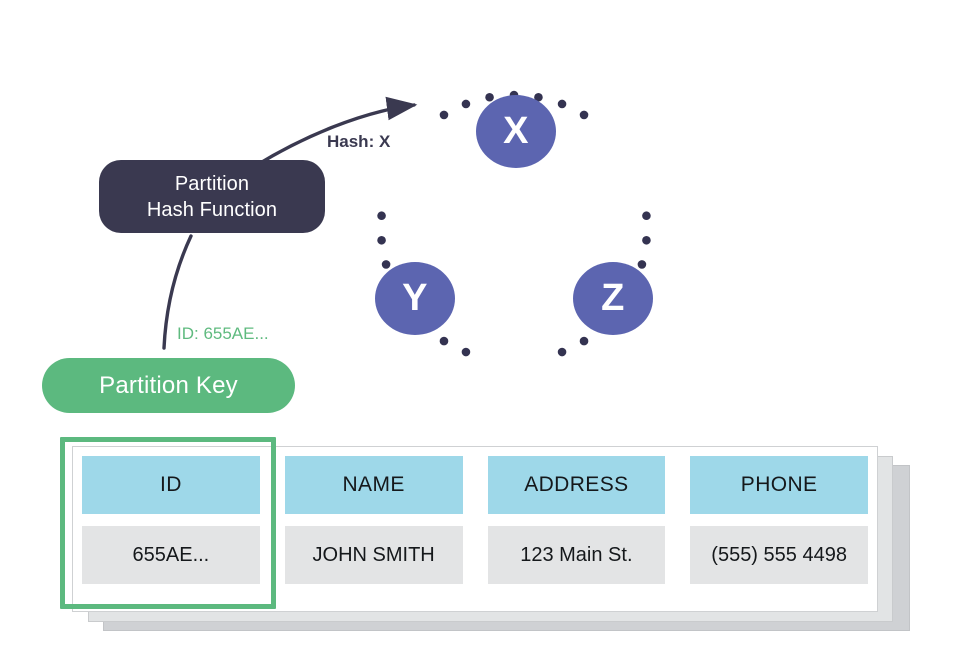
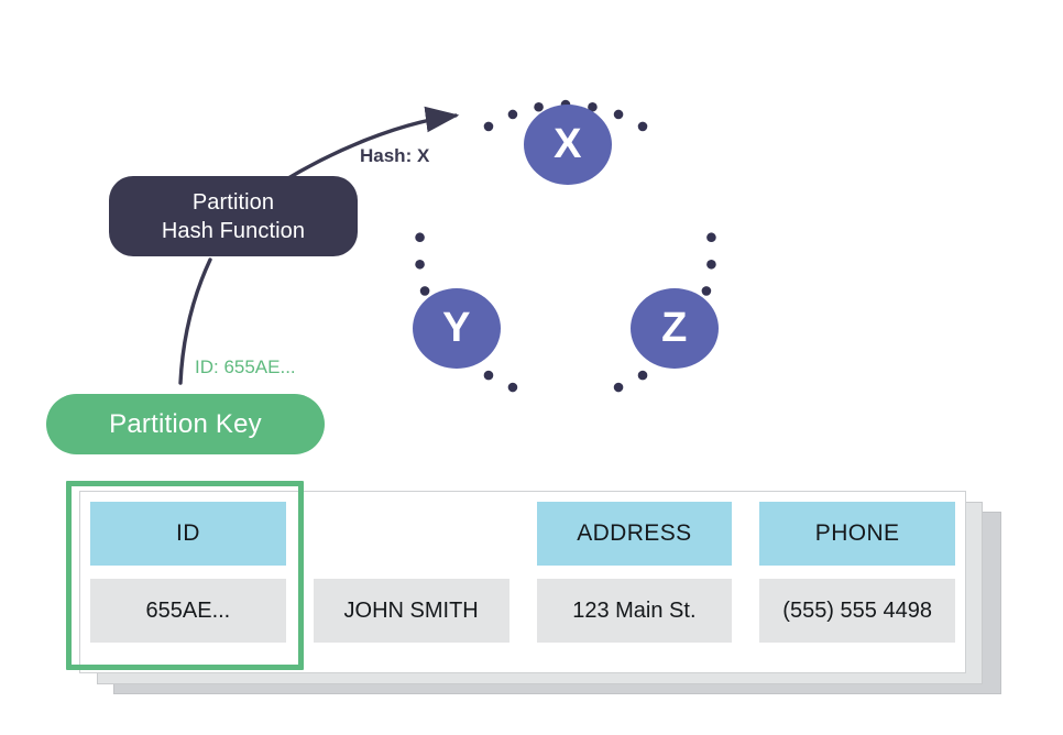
  Partition
  Hash Function
  Hash: X
  ID: 655AE...
  Partition Key
  X
  Y
  Z
  ID
- NAME
  ADDRESS
  PHONE
  655AE...
  JOHN SMITH
  123 Main St.
  (555) 555 4498
